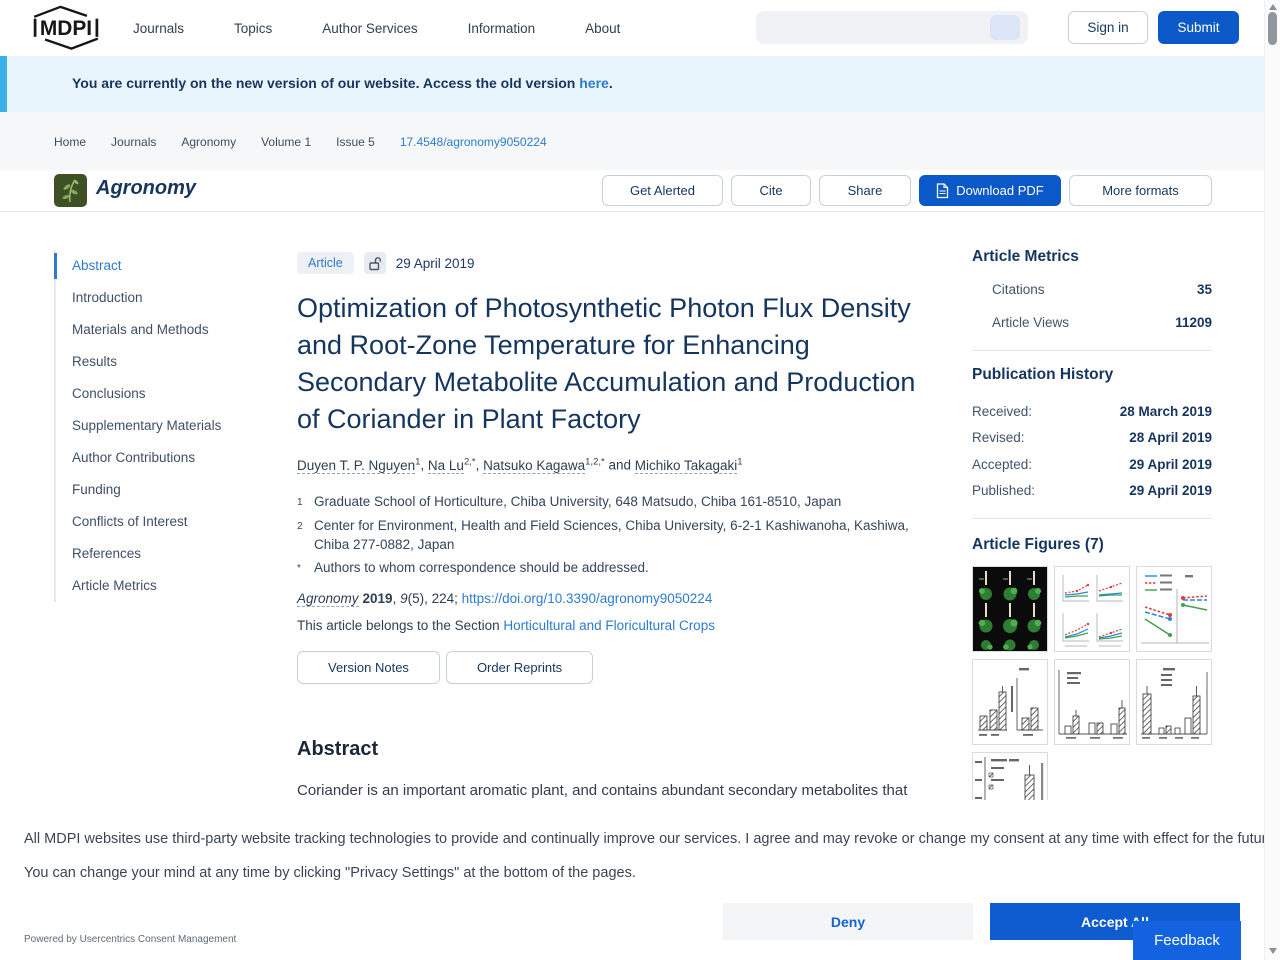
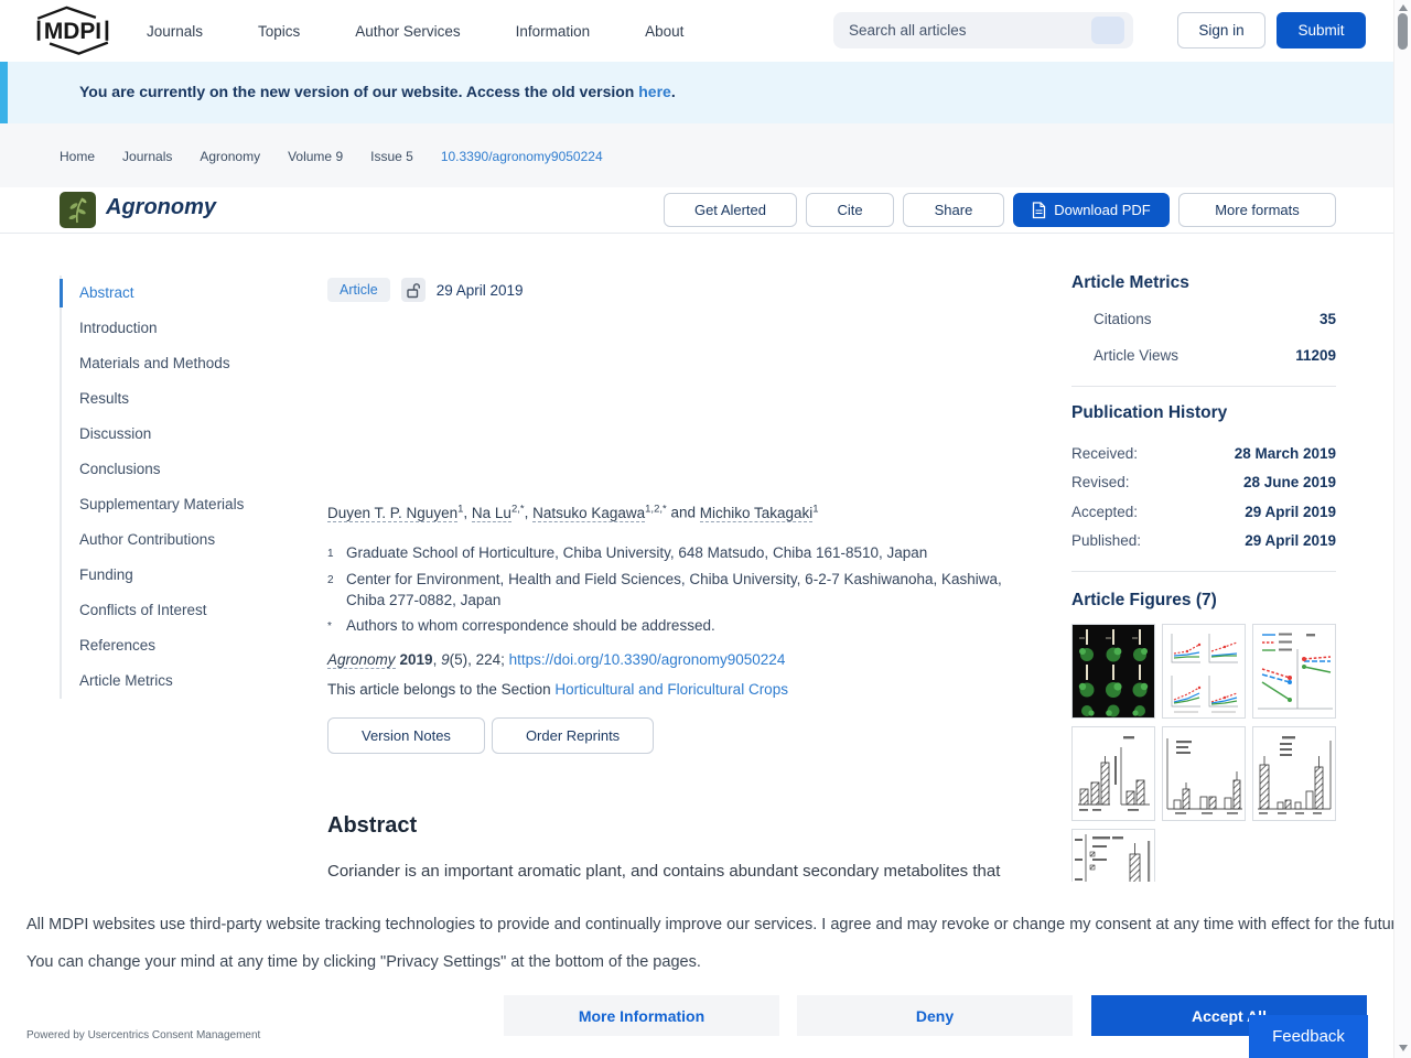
  MDPI
  Journals
  Topics
  Author Services
  Information
  About
+ Search all articles
  Sign in
  Submit
  You are currently on the new version of our website. Access the old version here.
  Home
  Journals
  Agronomy
- Volume 1
+ Volume 9
  Issue 5
- 17.4548/agronomy9050224
+ 10.3390/agronomy9050224
  Agronomy
  Get Alerted
  Cite
  Share
  Download PDF
  More formats
  Abstract
  Introduction
  Materials and Methods
  Results
+ Discussion
  Conclusions
  Supplementary Materials
  Author Contributions
  Funding
  Conflicts of Interest
  References
  Article Metrics
  Article
  29 April 2019
- Optimization of Photosynthetic Photon Flux Density and Root-Zone Temperature for Enhancing Secondary Metabolite Accumulation and Production of Coriander in Plant Factory
  Duyen T. P. Nguyen1, Na Lu2,*, Natsuko Kagawa1,2,* and Michiko Takagaki1
  1
  Graduate School of Horticulture, Chiba University, 648 Matsudo, Chiba 161-8510, Japan
  2
- Center for Environment, Health and Field Sciences, Chiba University, 6-2-1 Kashiwanoha, Kashiwa, Chiba 277-0882, Japan
+ Center for Environment, Health and Field Sciences, Chiba University, 6-2-7 Kashiwanoha, Kashiwa, Chiba 277-0882, Japan
  *
  Authors to whom correspondence should be addressed.
  Agronomy 2019, 9(5), 224; https://doi.org/10.3390/agronomy9050224
  This article belongs to the Section Horticultural and Floricultural Crops
  Version Notes
  Order Reprints
  Abstract
  Coriander is an important aromatic plant, and contains abundant secondary metabolites that
  Article Metrics
  Citations
  35
  Article Views
  11209
  Publication History
  Received:
  28 March 2019
  Revised:
- 28 April 2019
+ 28 June 2019
  Accepted:
  29 April 2019
  Published:
  29 April 2019
  Article Figures (7)
  All MDPI websites use third-party website tracking technologies to provide and continually improve our services. I agree and may revoke or change my consent at any time with effect for the futu
  You can change your mind at any time by clicking "Privacy Settings" at the bottom of the pages.
+ More Information
  Deny
  Powered by Usercentrics Consent Management
  Feedback
